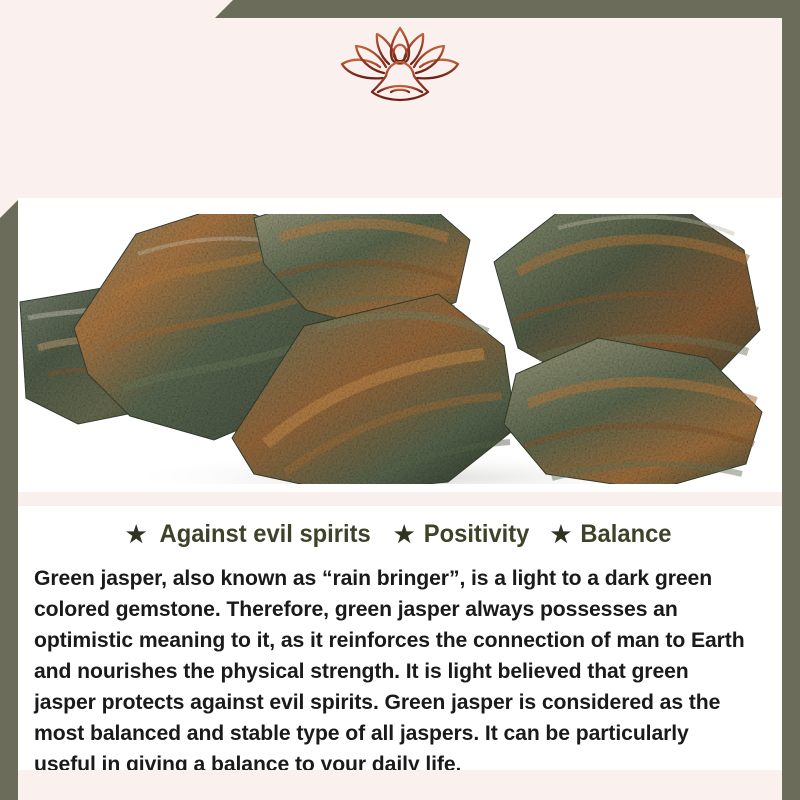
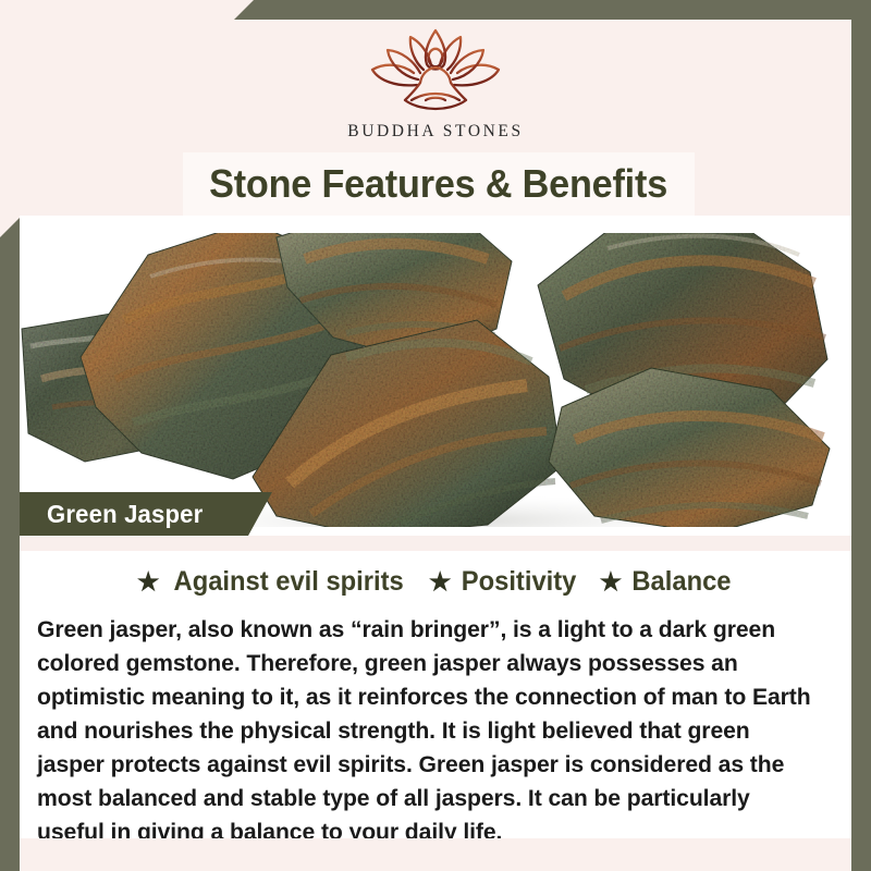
+ BUDDHA STONES
+ Stone Features & Benefits
+ Green Jasper
  ★
  Against evil spirits
  ★
  Positivity
  ★
  Balance
  Green jasper, also known as “rain bringer”, is a light to a dark green colored gemstone. Therefore, green jasper always possesses an optimistic meaning to it, as it reinforces the connection of man to Earth and nourishes the physical strength. It is light believed that green jasper protects against evil spirits. Green jasper is considered as the most balanced and stable type of all jaspers. It can be particularly useful in giving a balance to your daily life.
